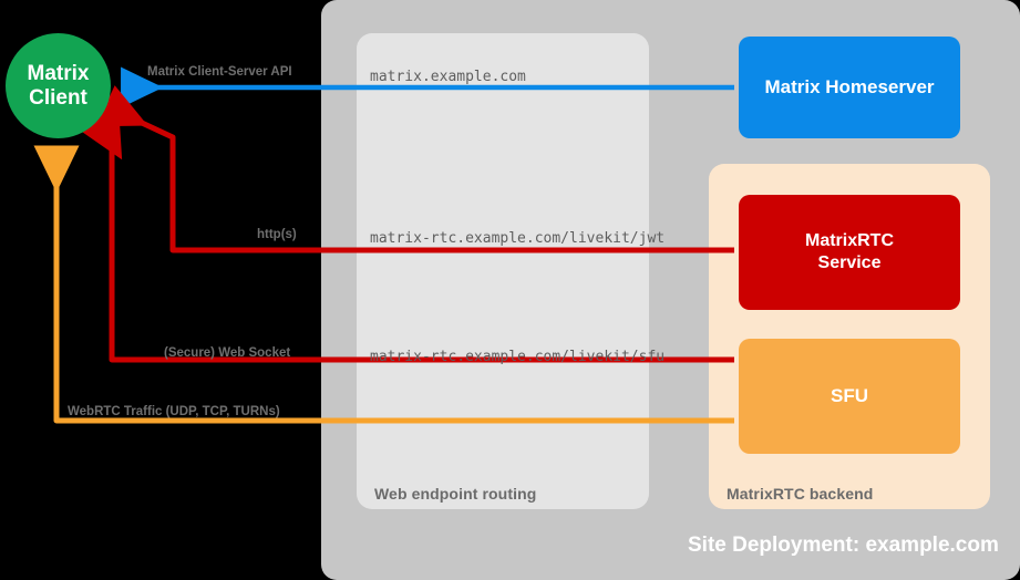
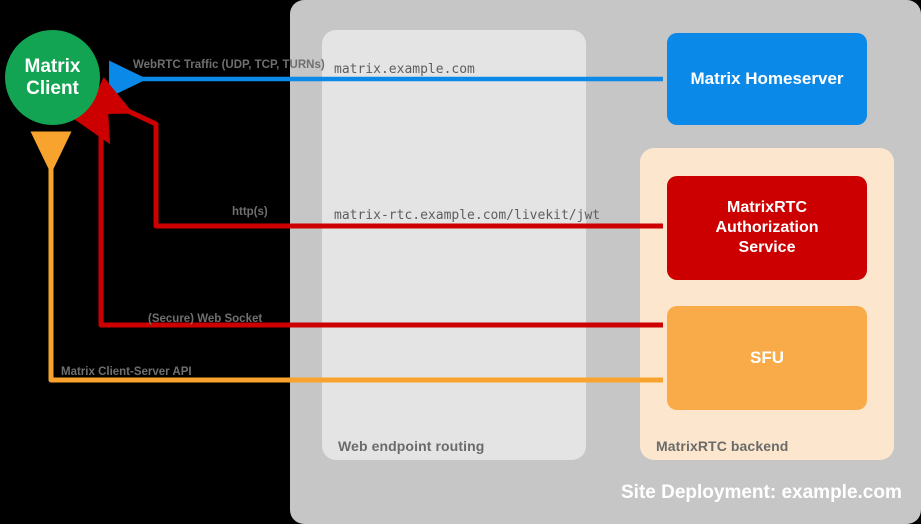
  Matrix
  Client
  Matrix Homeserver
  MatrixRTC
+ Authorization
  Service
  SFU
- Matrix Client-Server API
+ WebRTC Traffic (UDP, TCP, TURNs)
  http(s)
  (Secure) Web Socket
- WebRTC Traffic (UDP, TCP, TURNs)
+ Matrix Client-Server API
  matrix.example.com
  matrix-rtc.example.com/livekit/jwt
- matrix-rtc.example.com/livekit/sfu
  Web endpoint routing
  MatrixRTC backend
  Site Deployment: example.com
